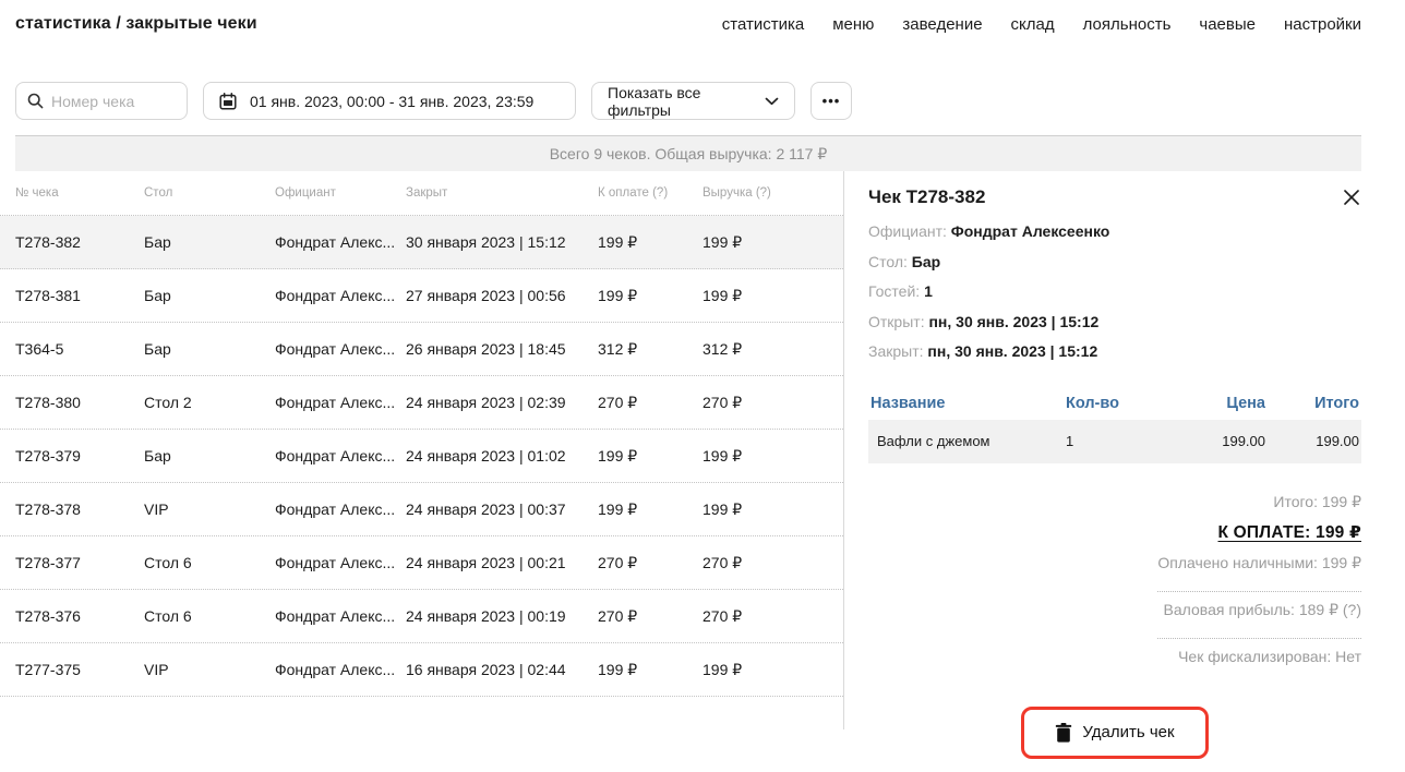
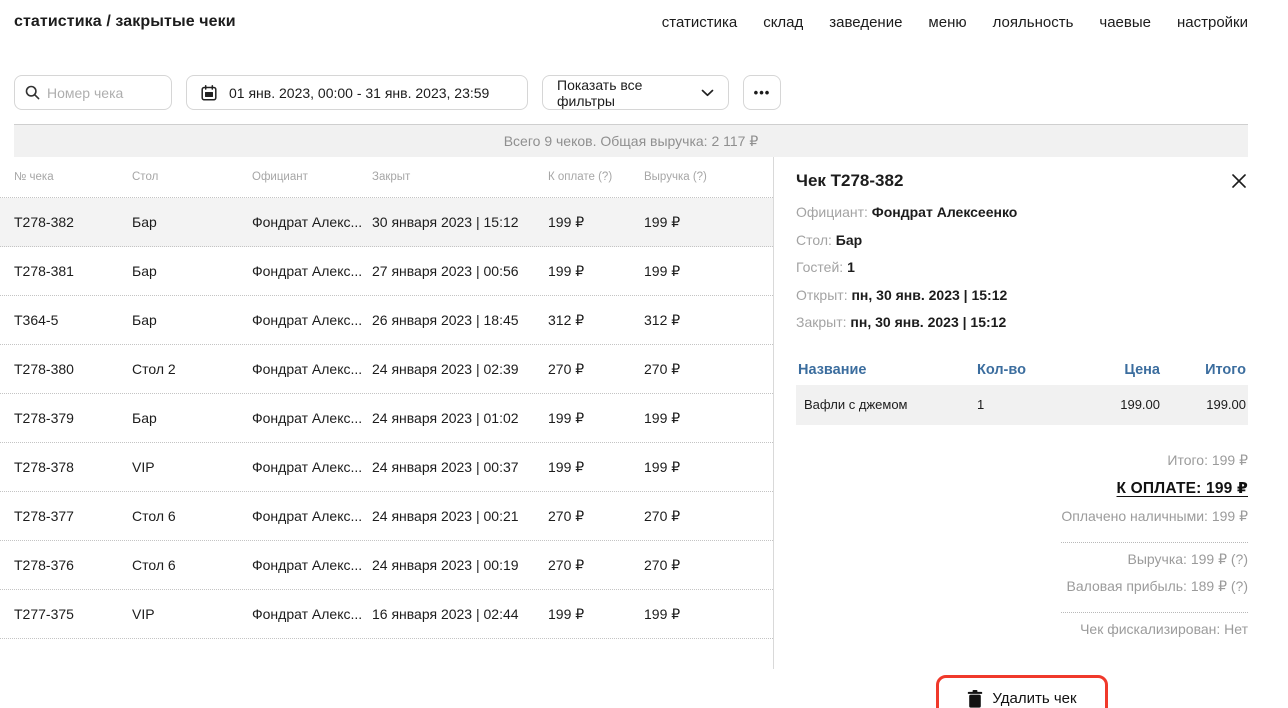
  статистика / закрытые чеки
  статистика
- меню
+ склад
  заведение
- склад
+ меню
  лояльность
  чаевые
  настройки
  Номер чека
  01 янв. 2023, 00:00 - 31 янв. 2023, 23:59
  Показать все фильтры
  •••
  Всего 9 чеков. Общая выручка: 2 117 ₽
  № чека
  Стол
  Официант
  Закрыт
  К оплате (?)
  Выручка (?)
  T278-382
  Бар
  Фондрат Алекс...
  30 января 2023 | 15:12
  199 ₽
  199 ₽
  T278-381
  Бар
  Фондрат Алекс...
  27 января 2023 | 00:56
  199 ₽
  199 ₽
  T364-5
  Бар
  Фондрат Алекс...
  26 января 2023 | 18:45
  312 ₽
  312 ₽
  T278-380
  Стол 2
  Фондрат Алекс...
  24 января 2023 | 02:39
  270 ₽
  270 ₽
  T278-379
  Бар
  Фондрат Алекс...
  24 января 2023 | 01:02
  199 ₽
  199 ₽
  T278-378
  VIP
  Фондрат Алекс...
  24 января 2023 | 00:37
  199 ₽
  199 ₽
  T278-377
  Стол 6
  Фондрат Алекс...
  24 января 2023 | 00:21
  270 ₽
  270 ₽
  T278-376
  Стол 6
  Фондрат Алекс...
  24 января 2023 | 00:19
  270 ₽
  270 ₽
  T277-375
  VIP
  Фондрат Алекс...
  16 января 2023 | 02:44
  199 ₽
  199 ₽
  Чек T278-382
  Официант: Фондрат Алексеенко
  Стол: Бар
  Гостей: 1
  Открыт: пн, 30 янв. 2023 | 15:12
  Закрыт: пн, 30 янв. 2023 | 15:12
  Название
  Кол-во
  Цена
  Итого
  Вафли с джемом
  1
  199.00
  199.00
  Итого: 199 ₽
  К ОПЛАТЕ: 199 ₽
  Оплачено наличными: 199 ₽
+ Выручка: 199 ₽ (?)
  Валовая прибыль: 189 ₽ (?)
  Чек фискализирован: Нет
  Удалить чек
